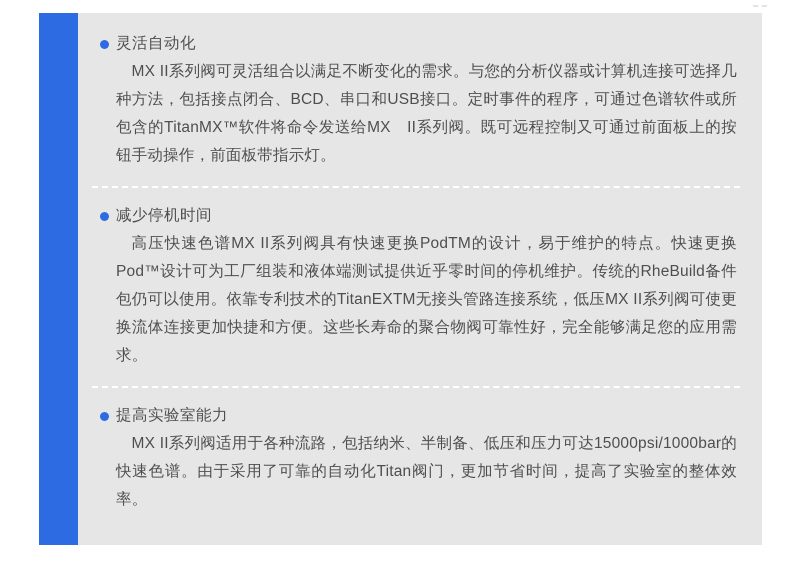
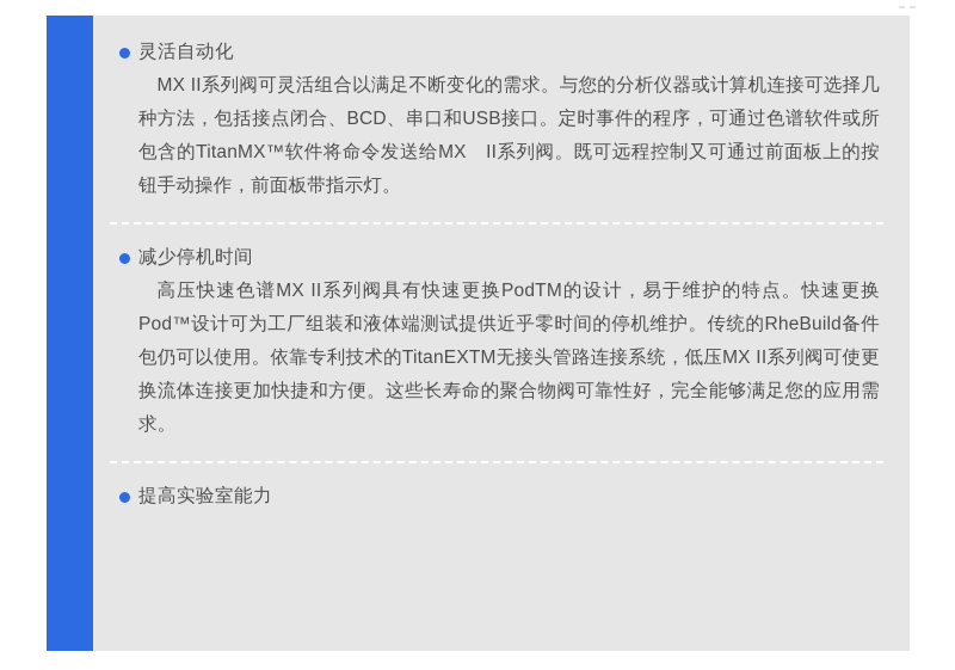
  灵活自动化
  MX II系列阀可灵活组合以满足不断变化的需求。与您的分析仪器或计算机连接可选择几种方法，包括接点闭合、BCD、串口和USB接口。定时事件的程序，可通过色谱软件或所包含的TitanMX™软件将命令发送给MX II系列阀。既可远程控制又可通过前面板上的按钮手动操作，前面板带指示灯。
  减少停机时间
  高压快速色谱MX II系列阀具有快速更换PodTM的设计，易于维护的特点。快速更换Pod™设计可为工厂组装和液体端测试提供近乎零时间的停机维护。传统的RheBuild备件包仍可以使用。依靠专利技术的TitanEXTM无接头管路连接系统，低压MX II系列阀可使更换流体连接更加快捷和方便。这些长寿命的聚合物阀可靠性好，完全能够满足您的应用需求。
  提高实验室能力
- MX II系列阀适用于各种流路，包括纳米、半制备、低压和压力可达15000psi/1000bar的快速色谱。由于采用了可靠的自动化Titan阀门，更加节省时间，提高了实验室的整体效率。
